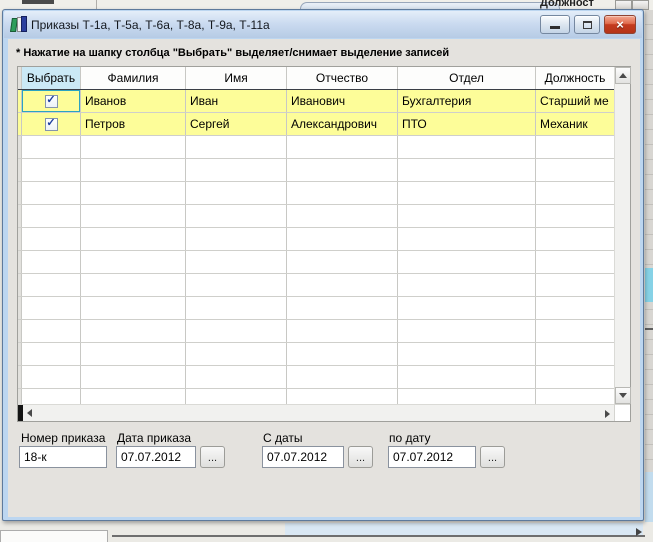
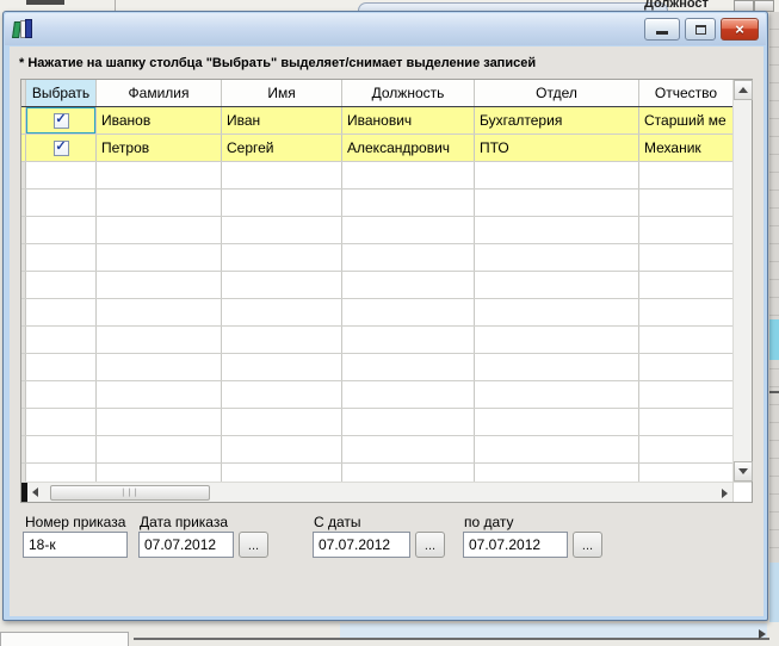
  Должност
- Приказы Т-1а, Т-5а, Т-6а, Т-8а, Т-9а, Т-11а
  ×
  * Нажатие на шапку столбца "Выбрать" выделяет/снимает выделение записей
  Выбрать
  Фамилия
  Имя
- Отчество
+ Должность
  Отдел
- Должность
+ Отчество
  ✓
  Иванов
  Иван
  Иванович
  Бухгалтерия
  Старший ме
  ✓
  Петров
  Сергей
  Александрович
  ПТО
  Механик
+ |||
  Номер приказа
  Дата приказа
  С даты
  по дату
  18-к
  07.07.2012
  ...
  07.07.2012
  ...
  07.07.2012
  ...
